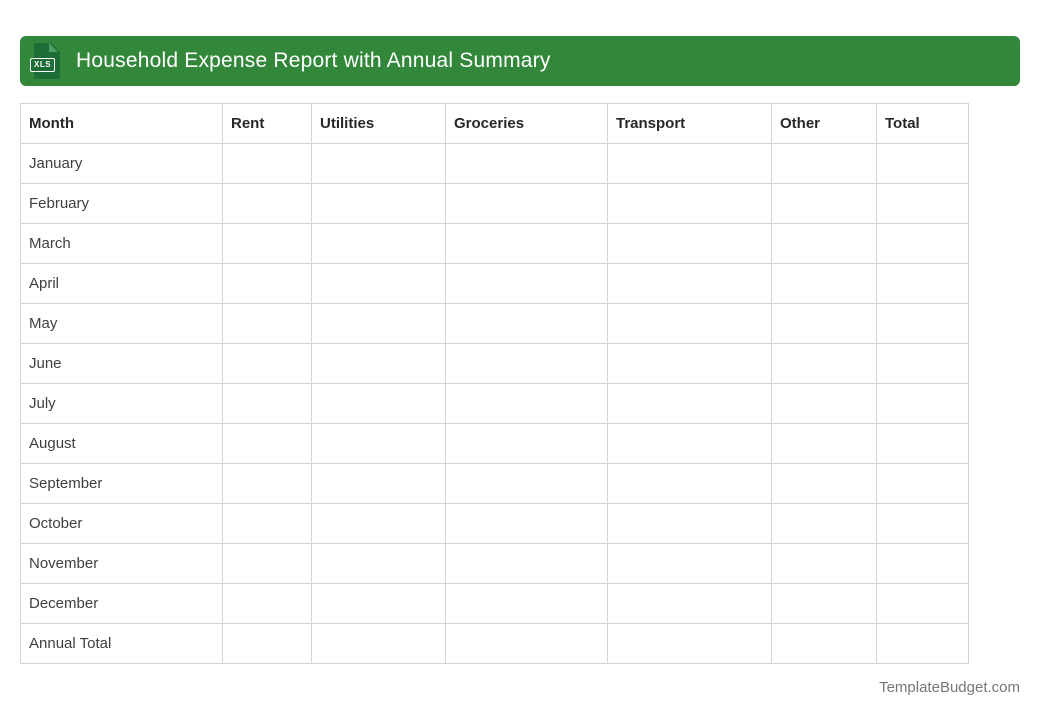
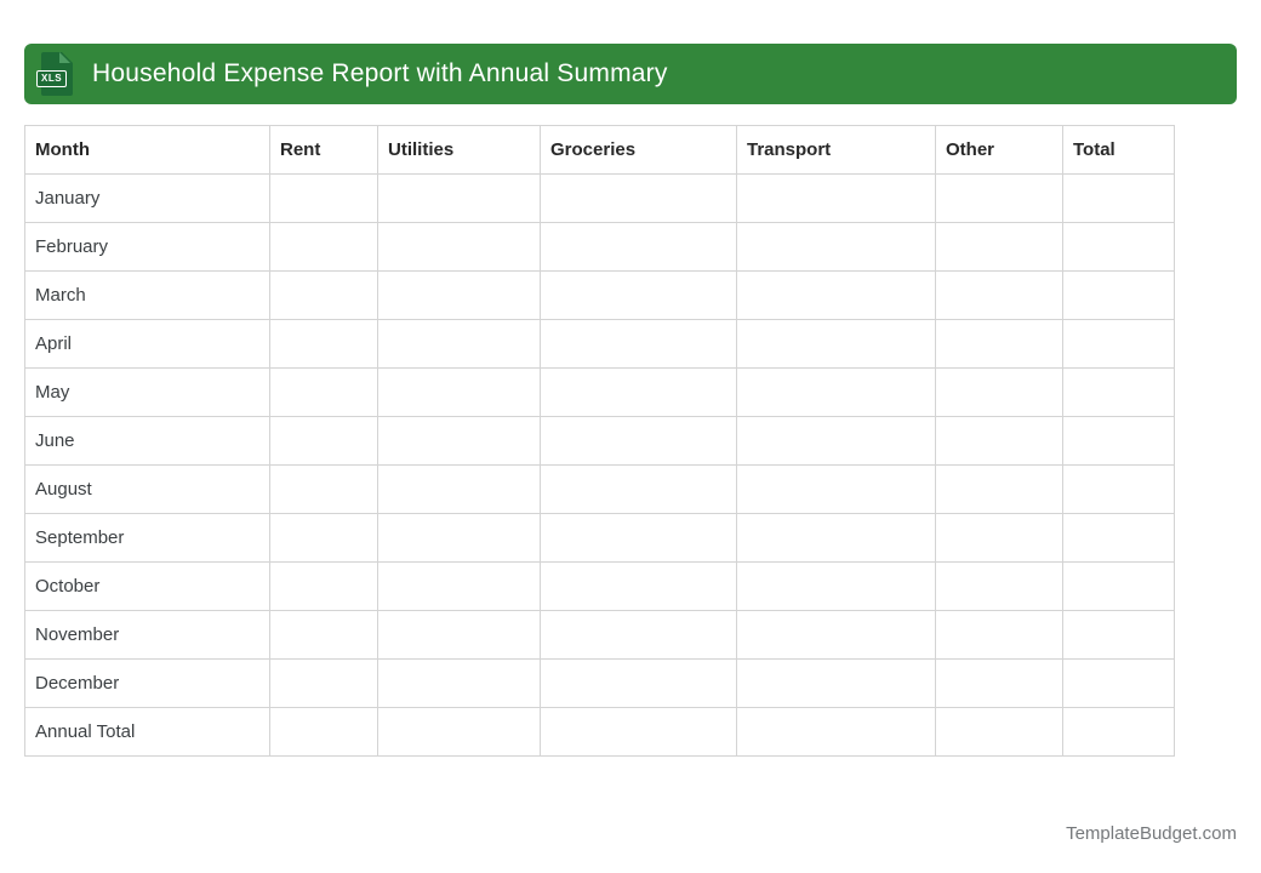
  XLS
  Household Expense Report with Annual Summary
  Month	Rent	Utilities	Groceries	Transport	Other	Total
  January
  February
  March
  April
  May
  June
- July
  August
  September
  October
  November
  December
  Annual Total
  TemplateBudget.com
